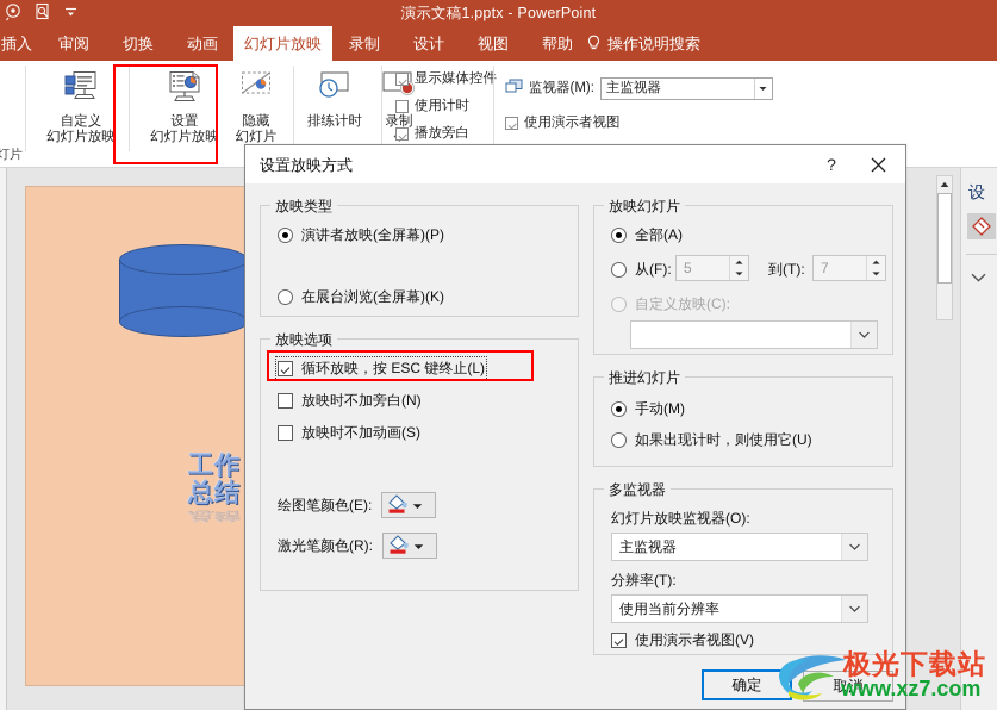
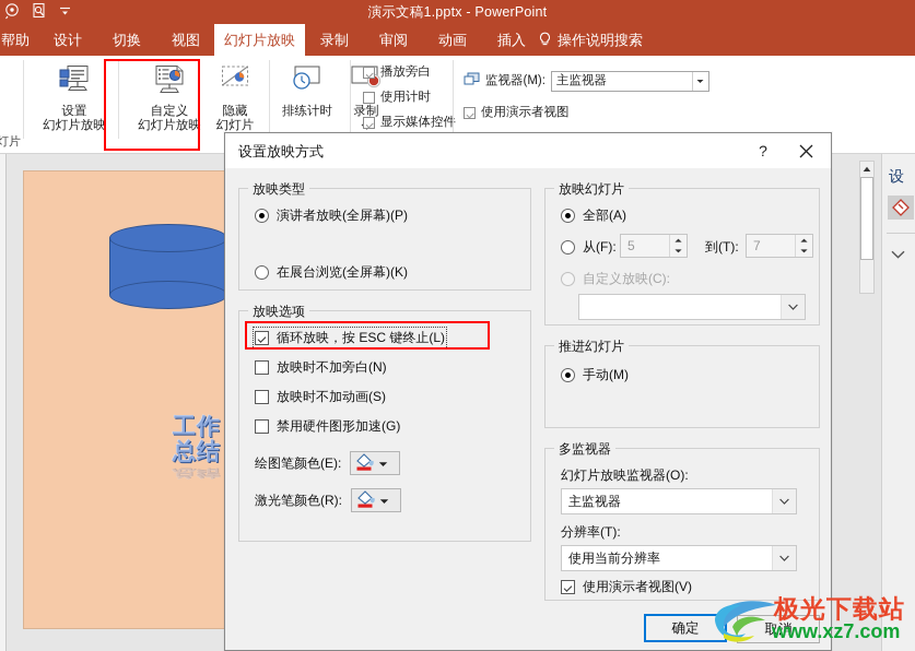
  演示文稿1.pptx - PowerPoint
- 插入
+ 帮助
- 审阅
+ 设计
  切换
- 动画
+ 视图
  幻灯片放映
  录制
- 设计
+ 审阅
- 视图
+ 动画
- 帮助
+ 插入
  操作说明搜索
- 自定义
+ 设置
  幻灯片放映
- 设置
+ 自定义
  幻灯片放映
  隐藏
  幻灯片
  排练计时
  录制
- 显示媒体控件
+ 播放旁白
  使用计时
- 播放旁白
+ 显示媒体控件
  监视器(M):
  主监视器
  使用演示者视图
  工作
  总结
  设
  设置放映方式
  ?
  放映类型
  演讲者放映(全屏幕)(P)
  在展台浏览(全屏幕)(K)
  放映选项
  循环放映，按 ESC 键终止(L)
  放映时不加旁白(N)
  放映时不加动画(S)
+ 禁用硬件图形加速(G)
  绘图笔颜色(E):
  激光笔颜色(R):
  放映幻灯片
  全部(A)
  从(F):
  5
  到(T):
  7
  自定义放映(C):
  推进幻灯片
  手动(M)
- 如果出现计时，则使用它(U)
  多监视器
  幻灯片放映监视器(O):
  主监视器
  分辨率(T):
  使用当前分辨率
  使用演示者视图(V)
  确定
  取消
  极光下载站
  www.xz7.com
